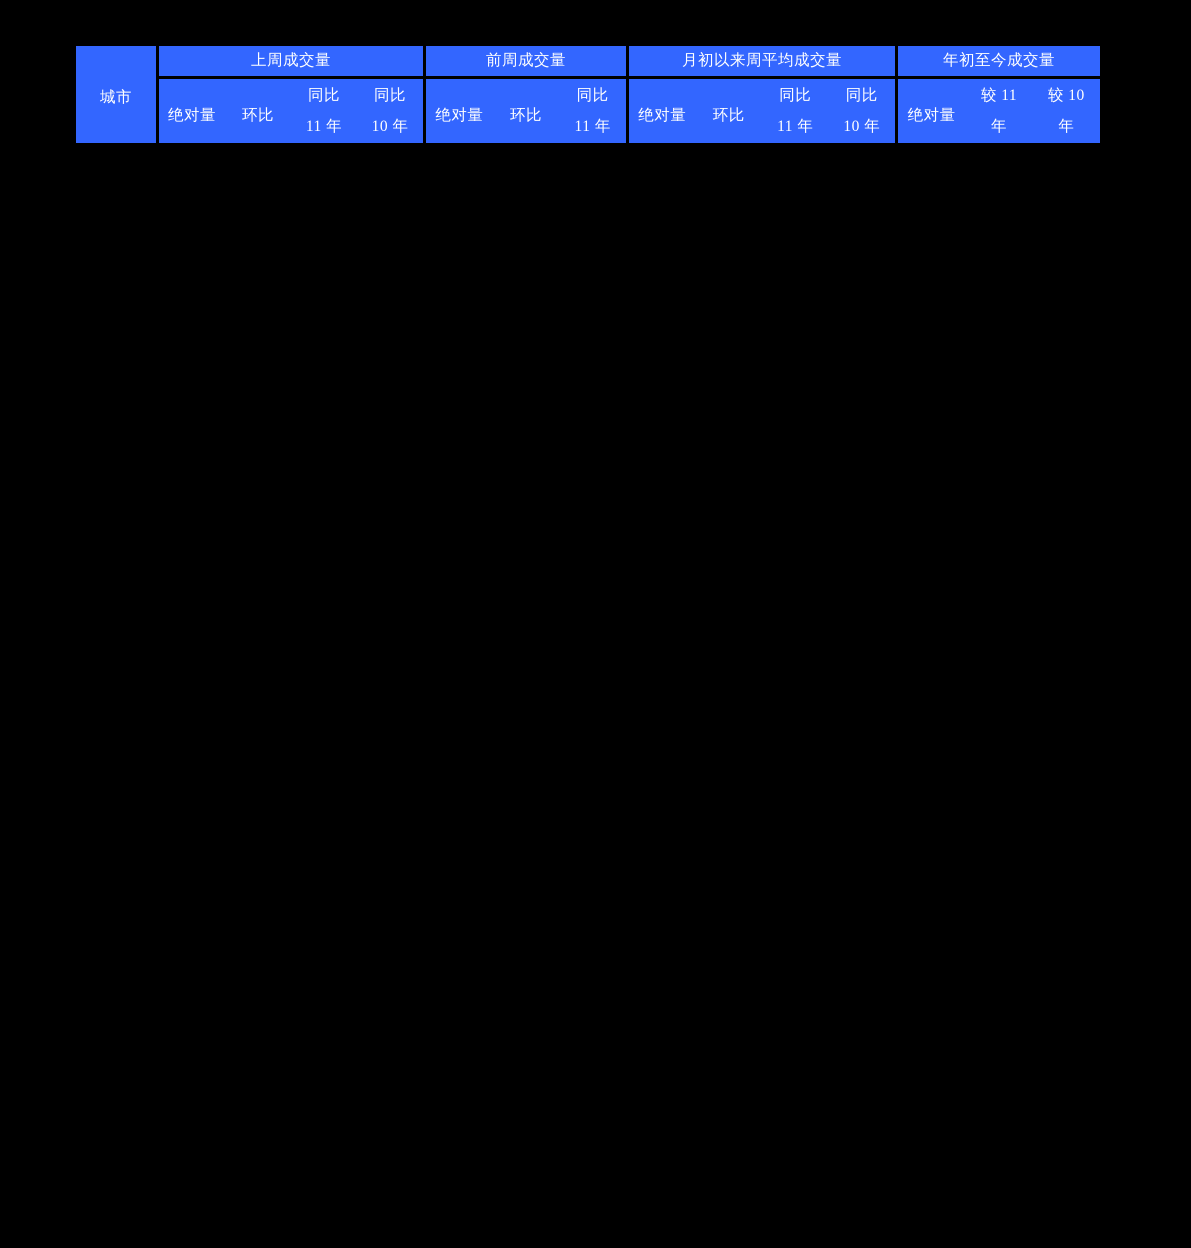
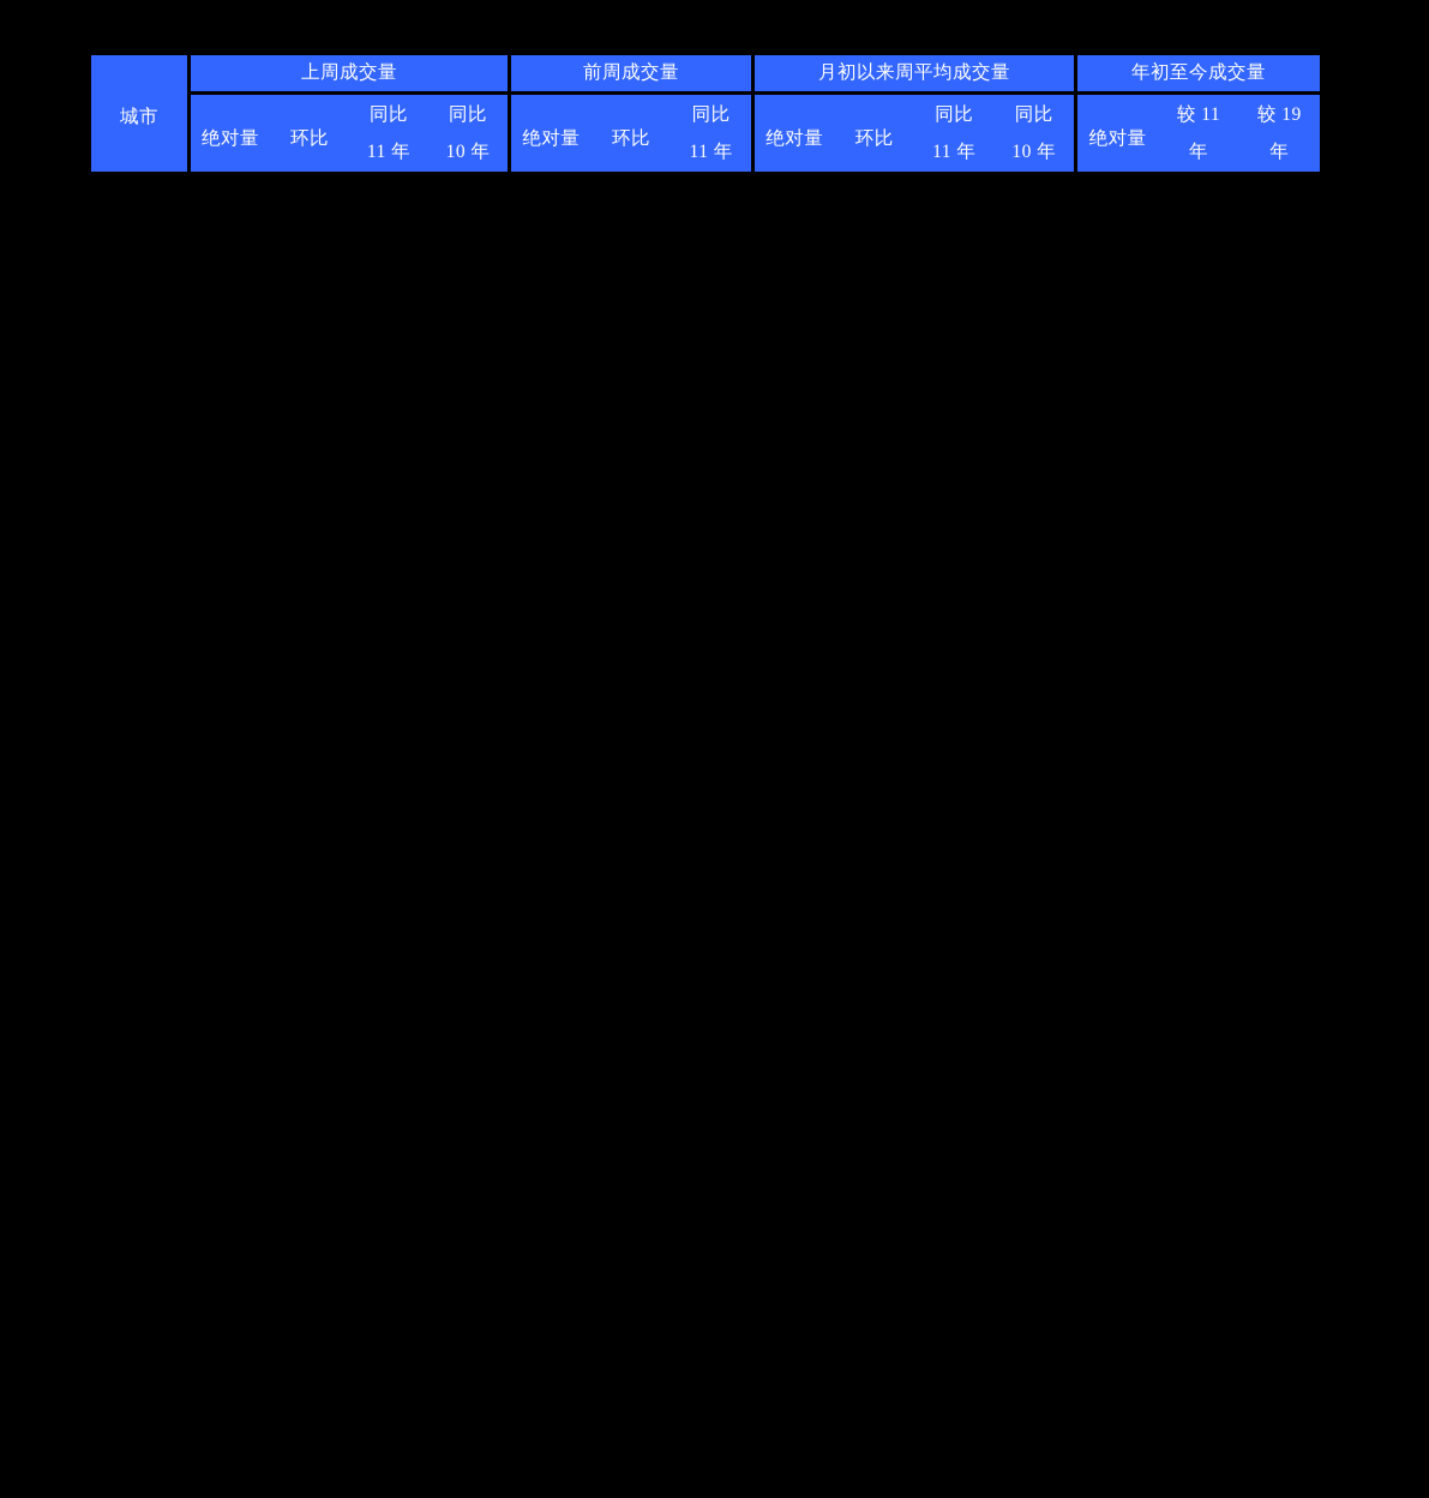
  城市	上周成交量	前周成交量	月初以来周平均成交量	年初至今成交量
- 绝对量 环比 同比 11 年 同比 10 年	绝对量 环比 同比 11 年	绝对量 环比 同比 11 年 同比 10 年	绝对量 较 11 年 较 10 年
+ 绝对量 环比 同比 11 年 同比 10 年	绝对量 环比 同比 11 年	绝对量 环比 同比 11 年 同比 10 年	绝对量 较 11 年 较 19 年
